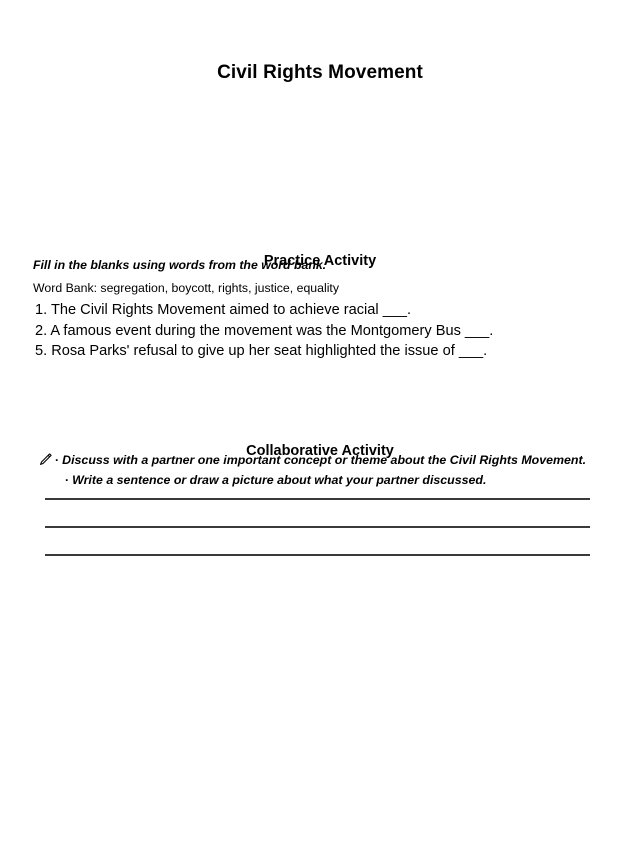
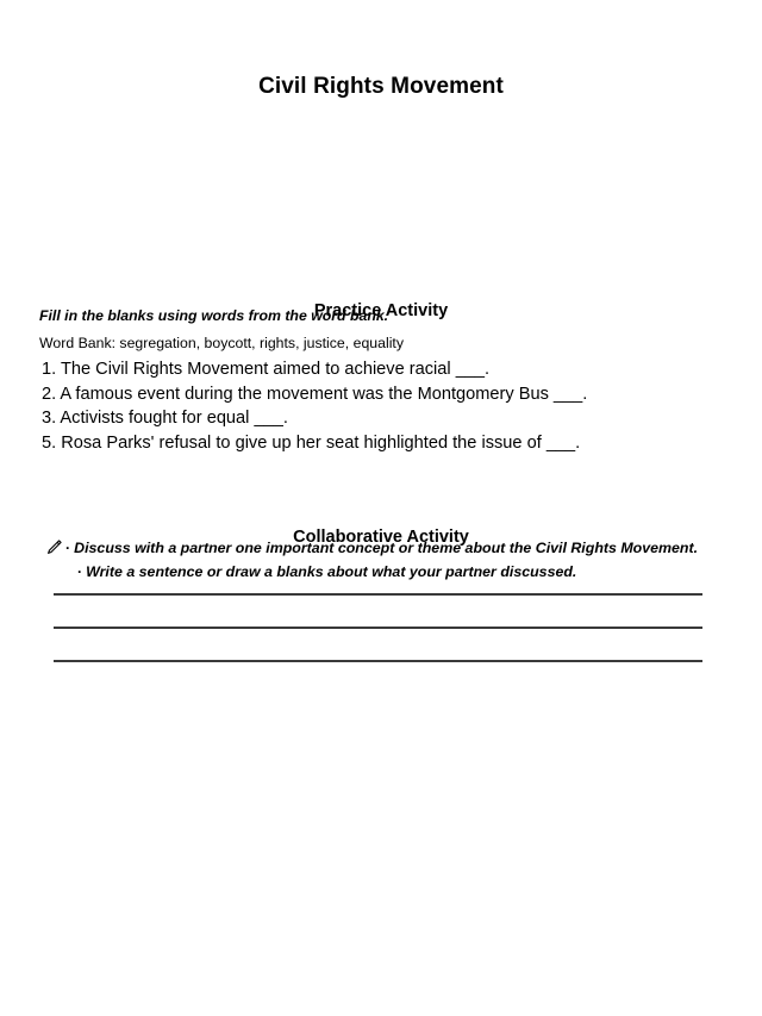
  Civil Rights Movement
  Practice Activity
  Fill in the blanks using words from the word bank.
  Word Bank: segregation, boycott, rights, justice, equality
  1. The Civil Rights Movement aimed to achieve racial ___.
  2. A famous event during the movement was the Montgomery Bus ___.
+ 3. Activists fought for equal ___.
  5. Rosa Parks' refusal to give up her seat highlighted the issue of ___.
  Collaborative Activity
  ·
  Discuss with a partner one important concept or theme about the Civil Rights Movement.
  ·
- Write a sentence or draw a picture about what your partner discussed.
+ Write a sentence or draw a blanks about what your partner discussed.
